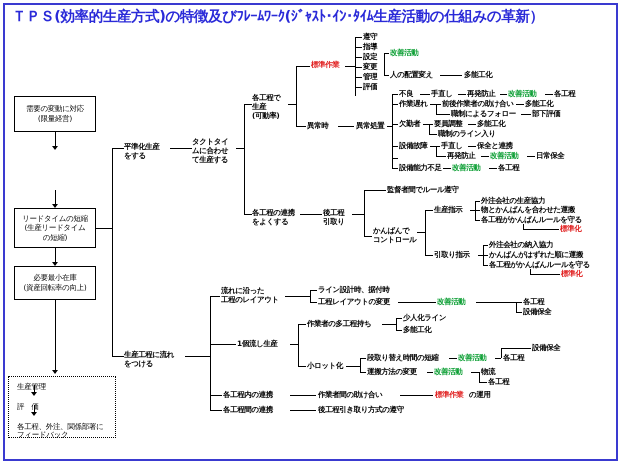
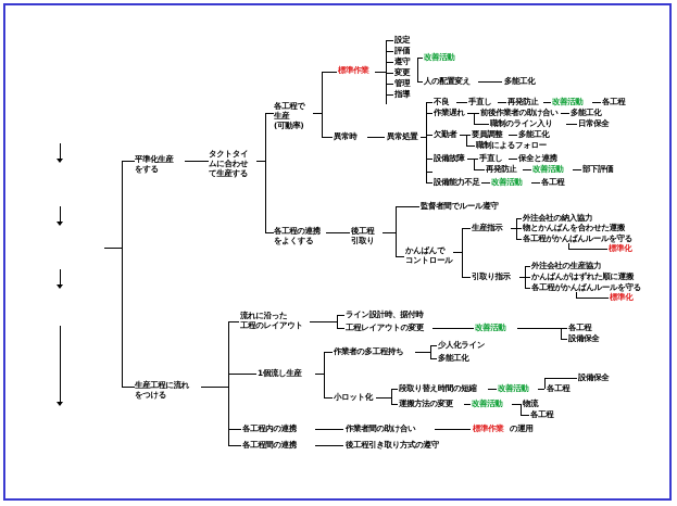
- ＴＰＳ(効率的生産方式)の特徴及びﾌﾚｰﾑﾜｰｸ(ｼﾞｬｽﾄ･ｲﾝ･ﾀｲﾑ生産活動の仕組みの革新）
- 需要の変動に対応
- (限量経営)
- リードタイムの短縮
- (生産リードタイム
- の短縮)
- 必要最小在庫
- (資産回転率の向上)
- 生産管理
- 評 価
- 各工程、外注、関係部署に
- フィードバック
  平準化生産
  をする
  生産工程に流れ
  をつける
  タクトタイ
  ムに合わせ
  て生産する
  各工程で
  生産
  (可動率)
  各工程の連携
  をよくする
  標準作業
- 遵守
+ 設定
- 指導
+ 評価
- 設定
+ 遵守
  変更
  管理
- 評価
+ 指導
  改善活動
  人の配置変え
  多能工化
  異常時
  異常処置
  不良
  手直し
  再発防止
  改善活動
  各工程
  作業遅れ
  前後作業者の助け合い
  多能工化
- 職制によるフォロー
+ 職制のライン入り
- 部下評価
+ 日常保全
  欠勤者
  要員調整
  多能工化
- 職制のライン入り
+ 職制によるフォロー
  設備故障
  手直し
  保全と連携
  再発防止
  改善活動
- 日常保全
+ 部下評価
  設備能力不足
  改善活動
  各工程
  後工程
  引取り
  監督者間でルール遵守
  かんばんで
  コントロール
  生産指示
- 外注会社の生産協力
+ 外注会社の納入協力
  物とかんばんを合わせた運搬
  各工程がかんばんルールを守る
  標準化
  引取り指示
- 外注会社の納入協力
+ 外注会社の生産協力
  かんばんがはずれた順に運搬
  各工程がかんばんルールを守る
  標準化
  流れに沿った
  工程のレイアウト
  ライン設計時、据付時
  工程レイアウトの変更
  改善活動
  各工程
  設備保全
  1個流し生産
  作業者の多工程持ち
  少人化ライン
  多能工化
  小ロット化
  段取り替え時間の短縮
  改善活動
  設備保全
  各工程
  運搬方法の変更
  改善活動
  物流
  各工程
  各工程内の連携
  作業者間の助け合い
  標準作業
  の運用
  各工程間の連携
  後工程引き取り方式の遵守
